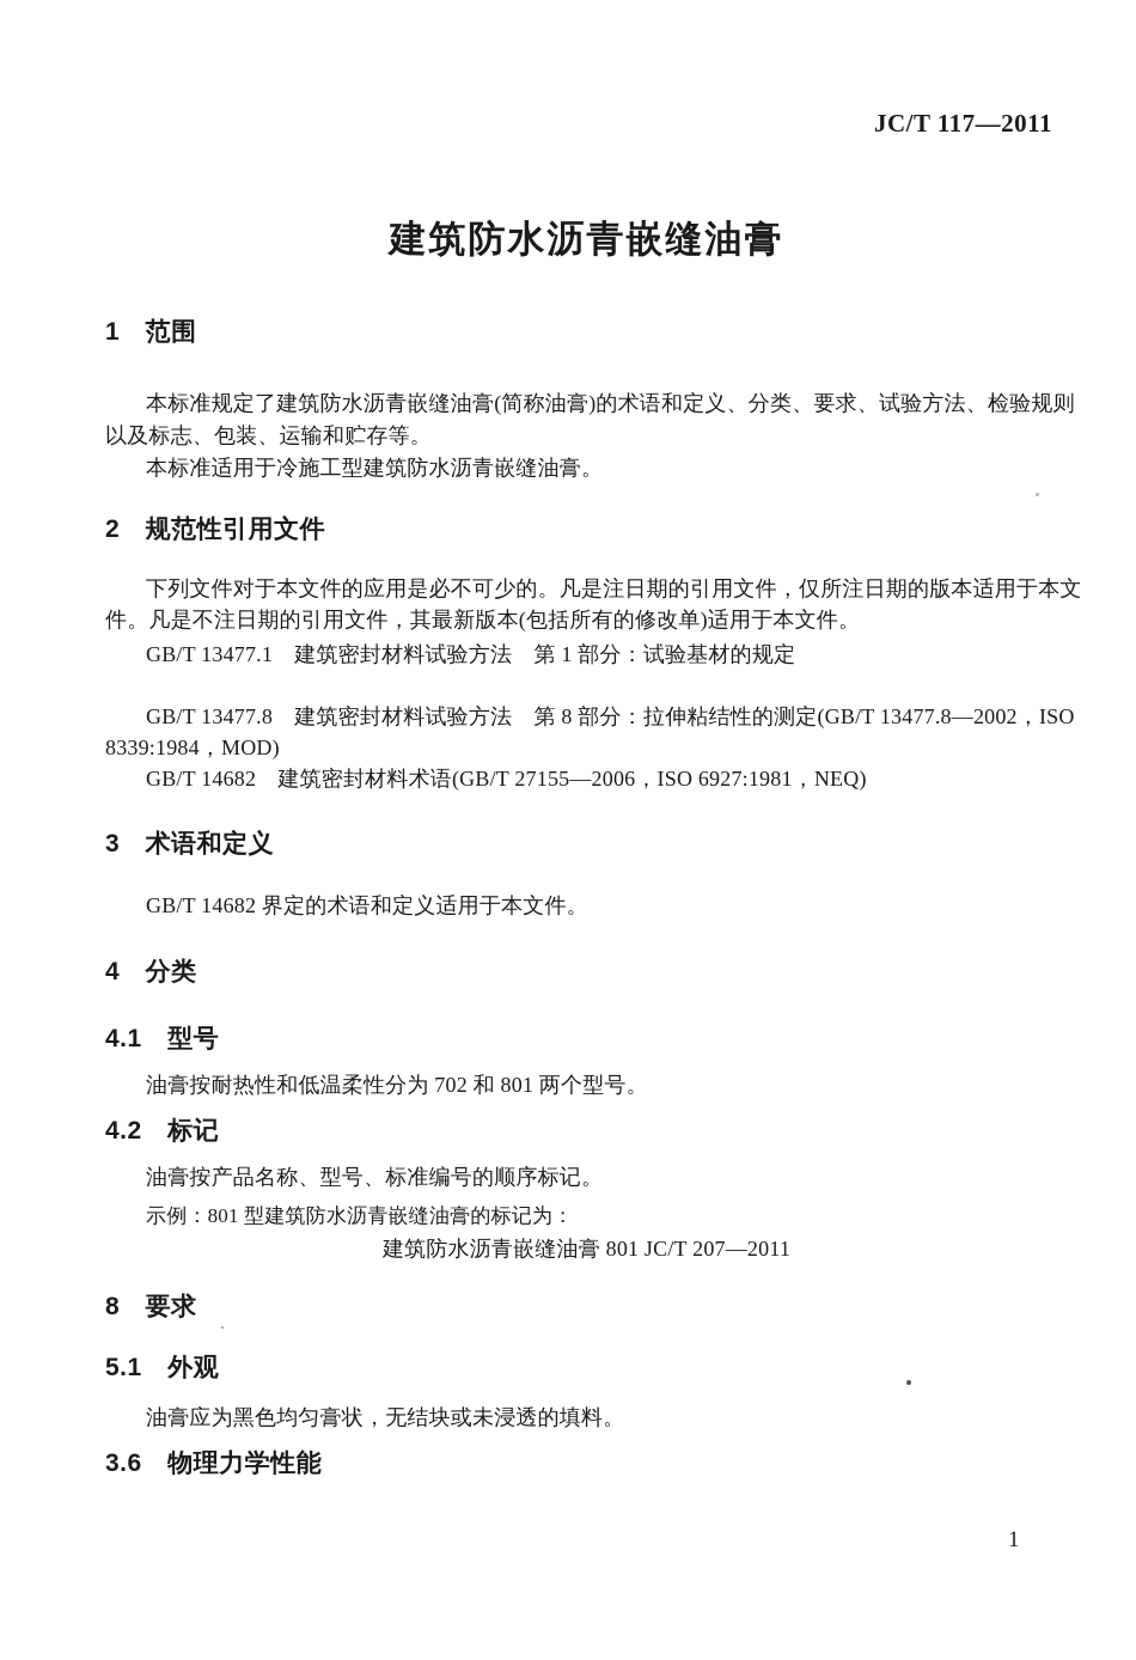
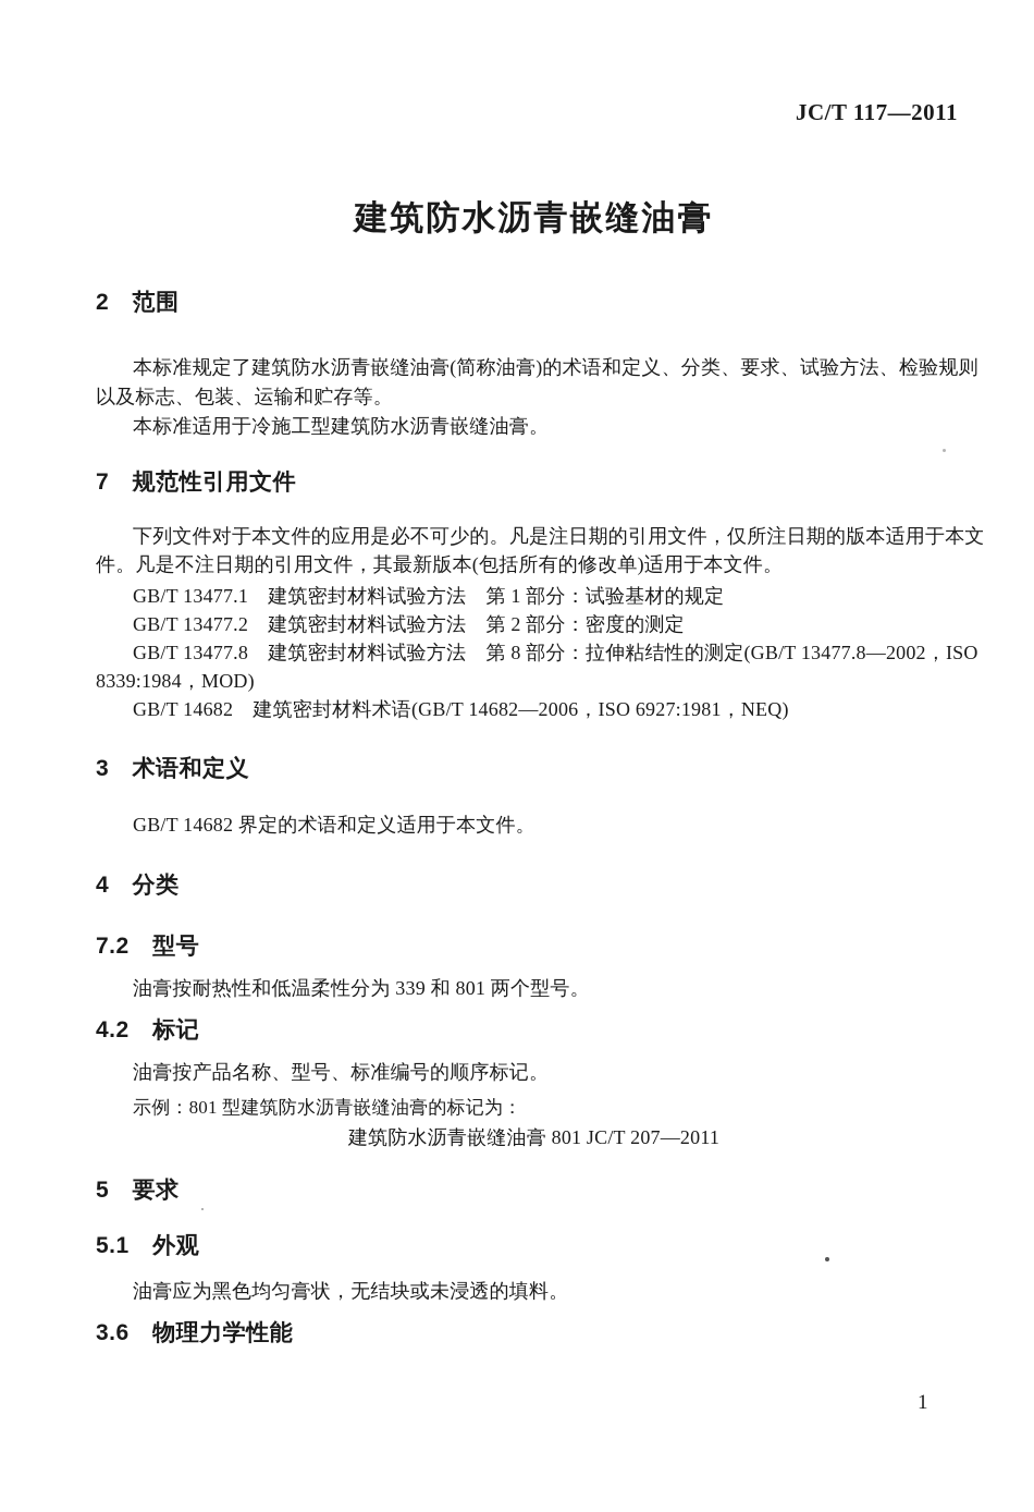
  JC/T 117—2011
  建筑防水沥青嵌缝油膏
- 1 范围
+ 2 范围
  本标准规定了建筑防水沥青嵌缝油膏(简称油膏)的术语和定义、分类、要求、试验方法、检验规则
  以及标志、包装、运输和贮存等。
  本标准适用于冷施工型建筑防水沥青嵌缝油膏。
- 2 规范性引用文件
+ 7 规范性引用文件
  下列文件对于本文件的应用是必不可少的。凡是注日期的引用文件，仅所注日期的版本适用于本文
  件。凡是不注日期的引用文件，其最新版本(包括所有的修改单)适用于本文件。
  GB/T 13477.1 建筑密封材料试验方法 第 1 部分：试验基材的规定
+ GB/T 13477.2 建筑密封材料试验方法 第 2 部分：密度的测定
  GB/T 13477.8 建筑密封材料试验方法 第 8 部分：拉伸粘结性的测定(GB/T 13477.8—2002，ISO
  8339:1984，MOD)
- GB/T 14682 建筑密封材料术语(GB/T 27155—2006，ISO 6927:1981，NEQ)
+ GB/T 14682 建筑密封材料术语(GB/T 14682—2006，ISO 6927:1981，NEQ)
  3 术语和定义
  GB/T 14682 界定的术语和定义适用于本文件。
  4 分类
- 4.1 型号
+ 7.2 型号
- 油膏按耐热性和低温柔性分为 702 和 801 两个型号。
+ 油膏按耐热性和低温柔性分为 339 和 801 两个型号。
  4.2 标记
  油膏按产品名称、型号、标准编号的顺序标记。
  示例：801 型建筑防水沥青嵌缝油膏的标记为：
  建筑防水沥青嵌缝油膏 801 JC/T 207—2011
- 8 要求
+ 5 要求
  5.1 外观
  油膏应为黑色均匀膏状，无结块或未浸透的填料。
  3.6 物理力学性能
  1
